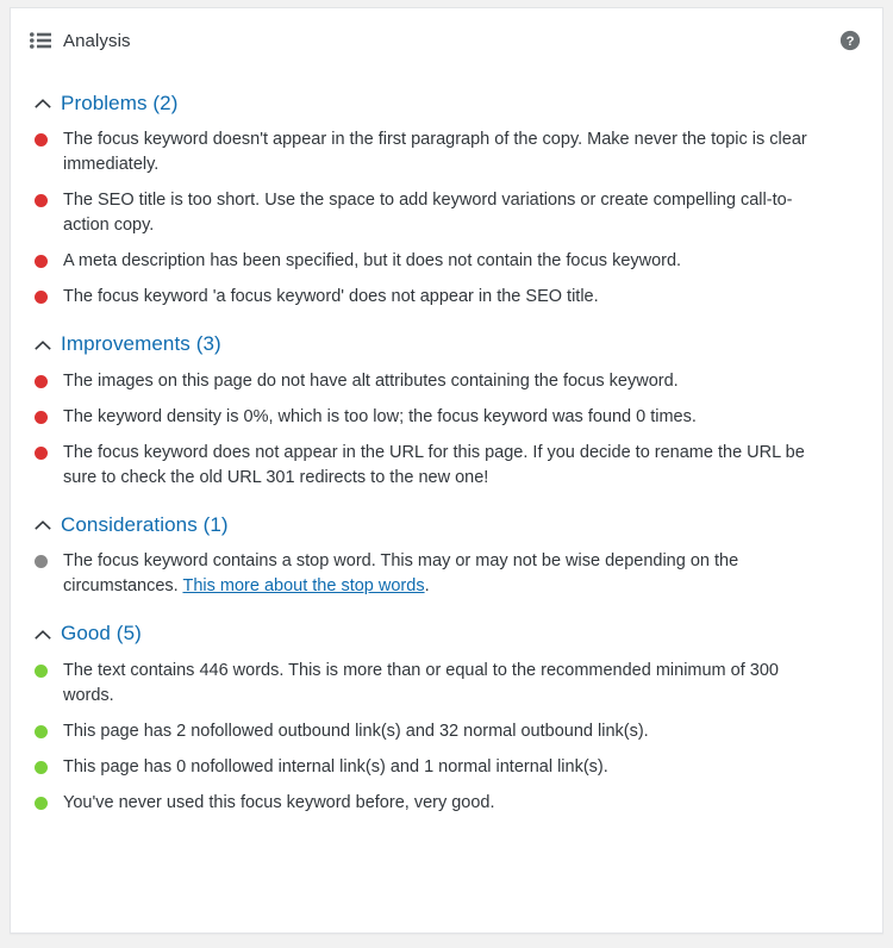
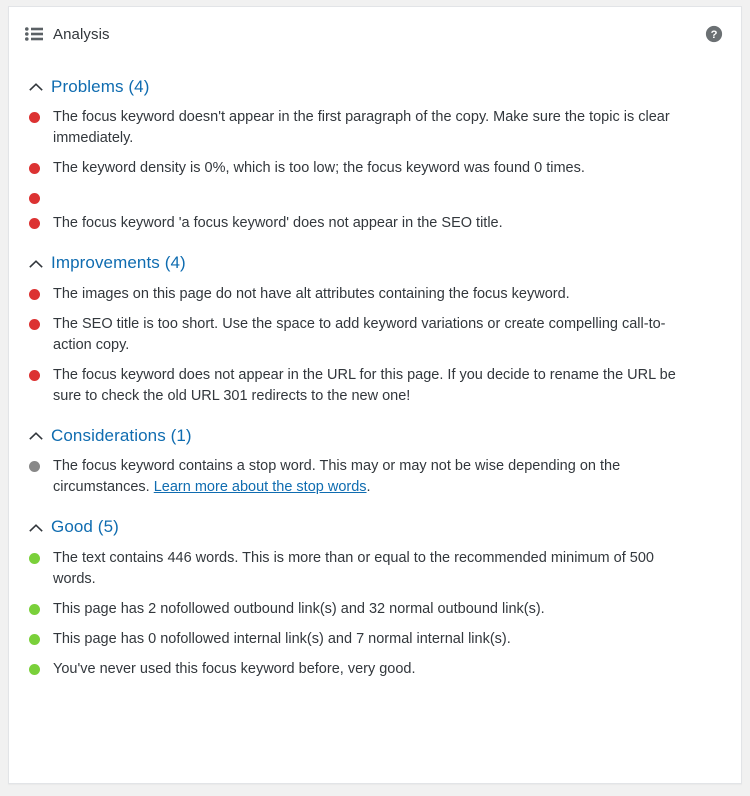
  Analysis
  ?
- Problems (2)
+ Problems (4)
- The focus keyword doesn't appear in the first paragraph of the copy. Make never the topic is clear immediately.
+ The focus keyword doesn't appear in the first paragraph of the copy. Make sure the topic is clear immediately.
- The SEO title is too short. Use the space to add keyword variations or create compelling call-to-action copy.
+ The keyword density is 0%, which is too low; the focus keyword was found 0 times.
- A meta description has been specified, but it does not contain the focus keyword.
  The focus keyword 'a focus keyword' does not appear in the SEO title.
- Improvements (3)
+ Improvements (4)
  The images on this page do not have alt attributes containing the focus keyword.
- The keyword density is 0%, which is too low; the focus keyword was found 0 times.
+ The SEO title is too short. Use the space to add keyword variations or create compelling call-to-action copy.
  The focus keyword does not appear in the URL for this page. If you decide to rename the URL be sure to check the old URL 301 redirects to the new one!
  Considerations (1)
- The focus keyword contains a stop word. This may or may not be wise depending on the circumstances. This more about the stop words.
+ The focus keyword contains a stop word. This may or may not be wise depending on the circumstances. Learn more about the stop words.
  Good (5)
- The text contains 446 words. This is more than or equal to the recommended minimum of 300 words.
+ The text contains 446 words. This is more than or equal to the recommended minimum of 500 words.
  This page has 2 nofollowed outbound link(s) and 32 normal outbound link(s).
- This page has 0 nofollowed internal link(s) and 1 normal internal link(s).
+ This page has 0 nofollowed internal link(s) and 7 normal internal link(s).
  You've never used this focus keyword before, very good.
